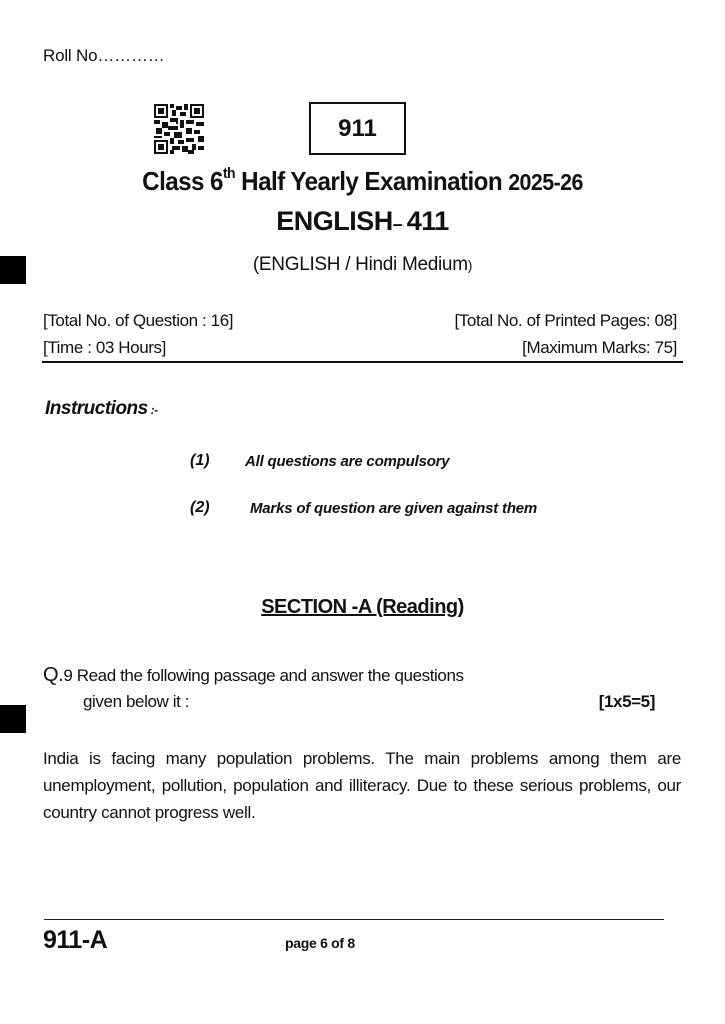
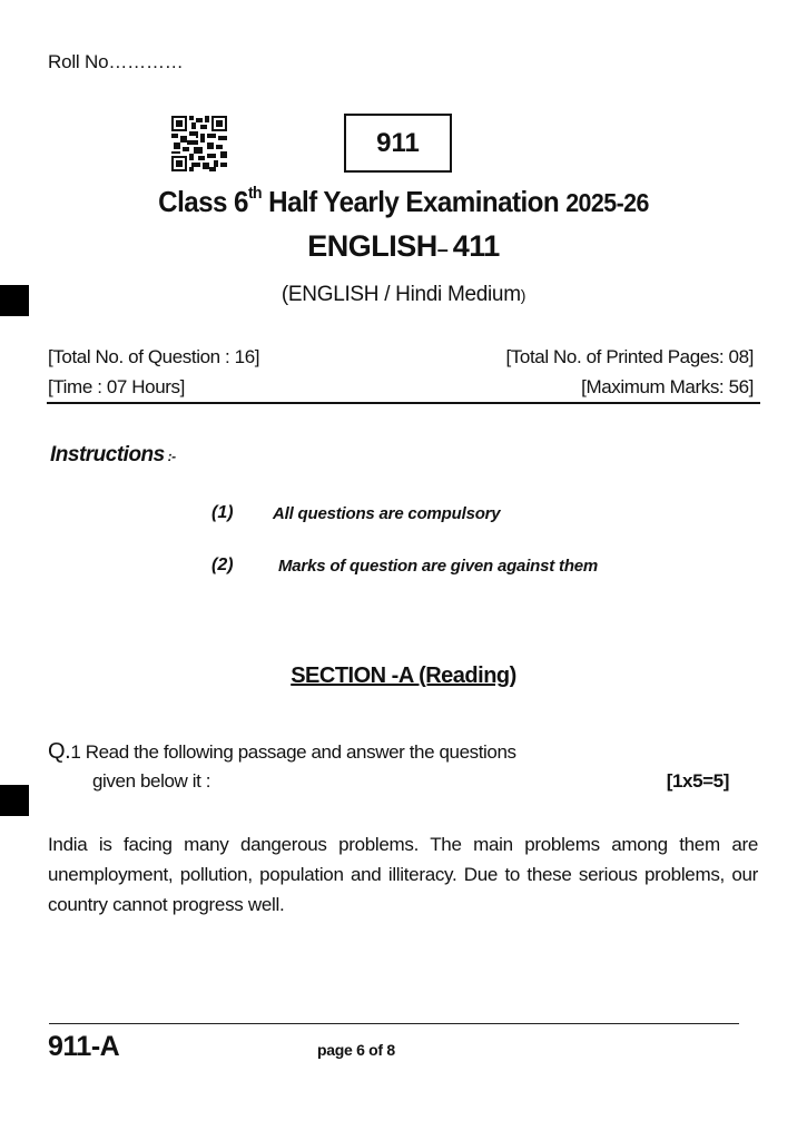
  Roll No…………
  911
  Class 6th Half Yearly Examination 2025-26
  ENGLISH– 411
  (ENGLISH / Hindi Medium)
  [Total No. of Question : 16]
  [Total No. of Printed Pages: 08]
- [Time : 03 Hours]
+ [Time : 07 Hours]
- [Maximum Marks: 75]
+ [Maximum Marks: 56]
  Instructions :-
  (1)
  All questions are compulsory
  (2)
  Marks of question are given against them
  SECTION -A (Reading)
- Q.9 Read the following passage and answer the questions
+ Q.1 Read the following passage and answer the questions
  given below it :
  [1x5=5]
- India is facing many population problems. The main problems among them are unemployment, pollution, population and illiteracy. Due to these serious problems, our country cannot progress well.
+ India is facing many dangerous problems. The main problems among them are unemployment, pollution, population and illiteracy. Due to these serious problems, our country cannot progress well.
  911-A
  page 6 of 8
